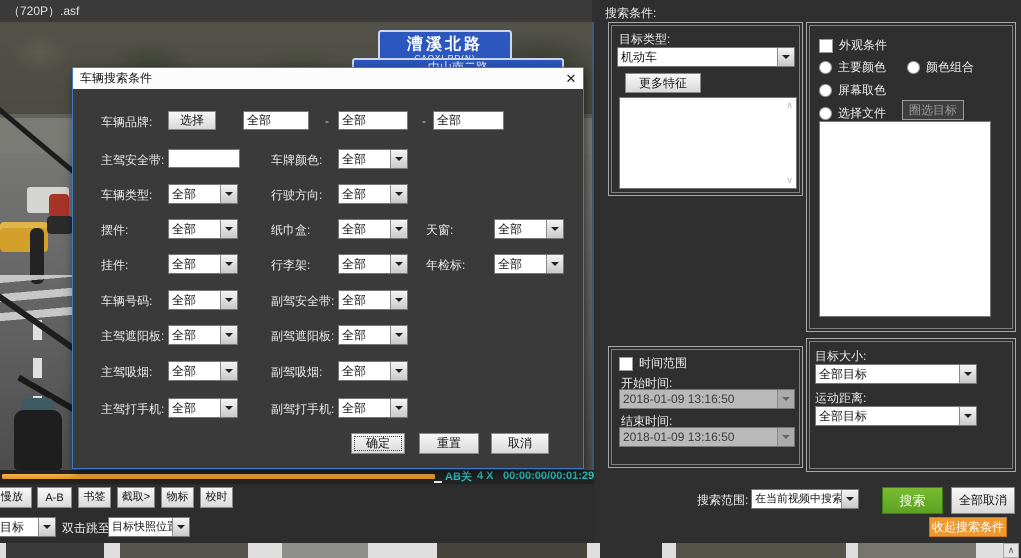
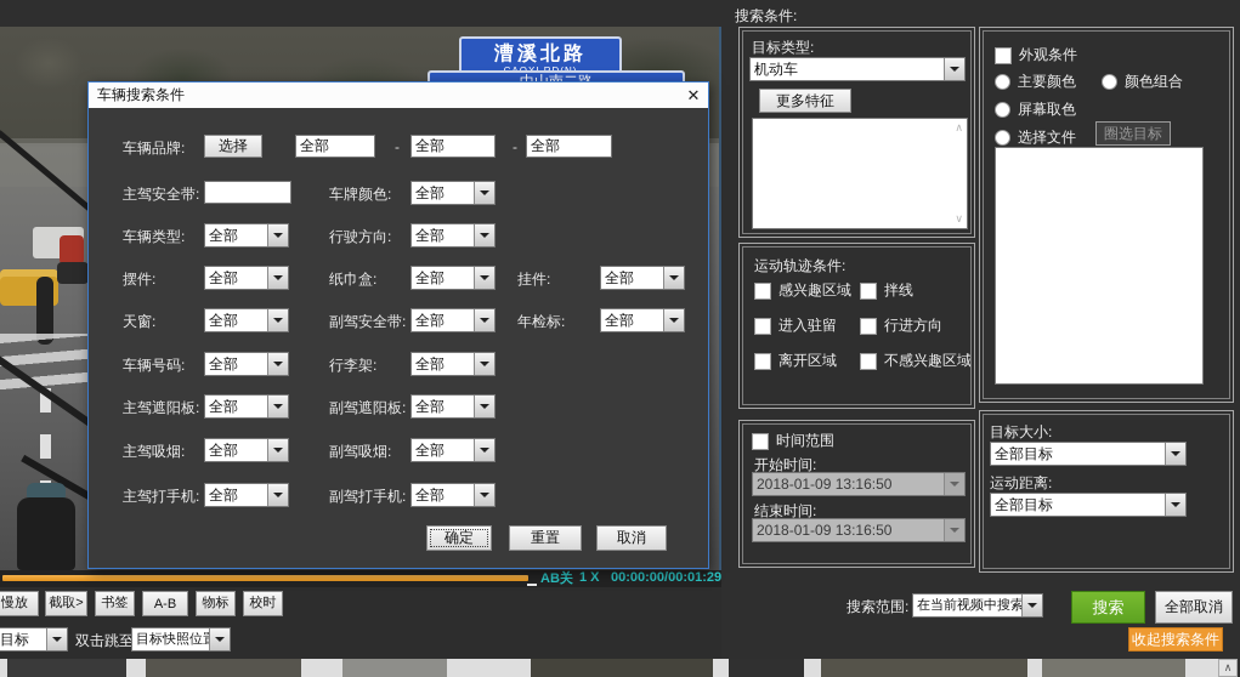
- （720P）.asf
  漕溪北路
  搜索条件:
  目标类型:
  机动车
  更多特征
  ∧
  ∨
+ 运动轨迹条件:
+ 感兴趣区域
+ 拌线
+ 进入驻留
+ 行进方向
+ 离开区域
+ 不感兴趣区域
  时间范围
  开始时间:
  2018-01-09 13:16:50
  结束时间:
  2018-01-09 13:16:50
  外观条件
  主要颜色
  颜色组合
  屏幕取色
  选择文件
  圈选目标
  目标大小:
  全部目标
  运动距离:
  全部目标
  搜索范围:
  在当前视频中搜索
  搜索
  全部取消
  收起搜索条件
  ∧
  车辆搜索条件
  ✕
  车辆品牌:
  选择
  全部
  -
  全部
  -
  全部
  主驾安全带:
  车牌颜色:
  全部
  车辆类型:
  全部
  行驶方向:
  全部
  摆件:
  全部
  纸巾盒:
  全部
- 天窗:
+ 挂件:
  全部
- 挂件:
+ 天窗:
  全部
- 行李架:
+ 副驾安全带:
  全部
  年检标:
  全部
  车辆号码:
  全部
- 副驾安全带:
+ 行李架:
  全部
  主驾遮阳板:
  全部
  副驾遮阳板:
  全部
  主驾吸烟:
  全部
  副驾吸烟:
  全部
  主驾打手机:
  全部
  副驾打手机:
  全部
  确定
  重置
  取消
  AB关
- 4 X
+ 1 X
  00:00:00/00:01:29
  慢放
- A-B
+ 截取>
  书签
- 截取>
+ A-B
  物标
  校时
  双击跳至
  目标快照位
